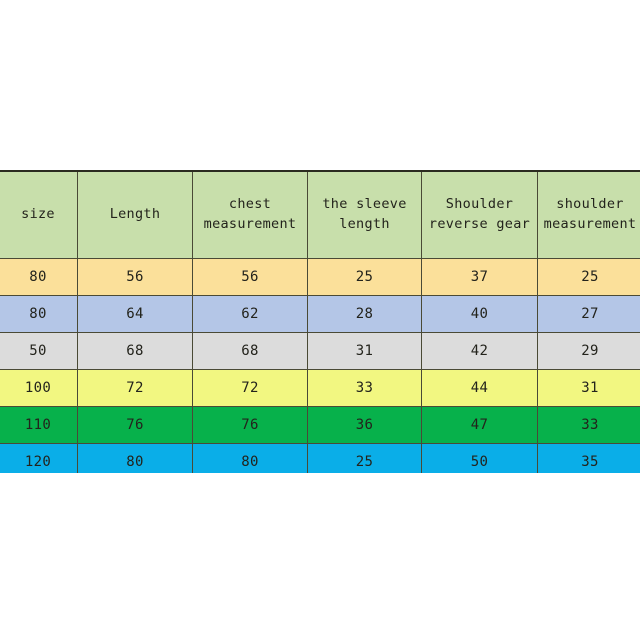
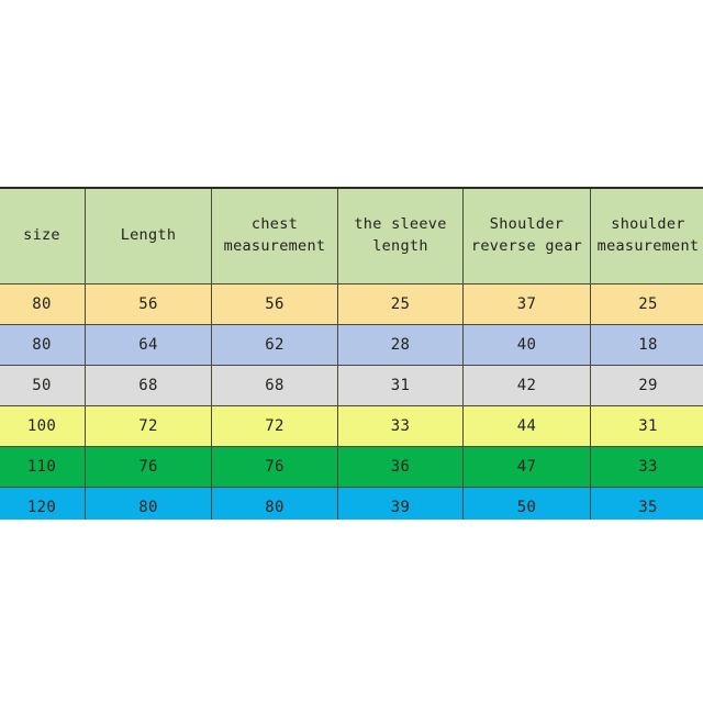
  size	Length	chest measurement	the sleeve length	Shoulder reverse gear	shoulder measurement
  80	56	56	25	37	25
- 80	64	62	28	40	27
+ 80	64	62	28	40	18
  50	68	68	31	42	29
  100	72	72	33	44	31
  110	76	76	36	47	33
- 120	80	80	25	50	35
+ 120	80	80	39	50	35
